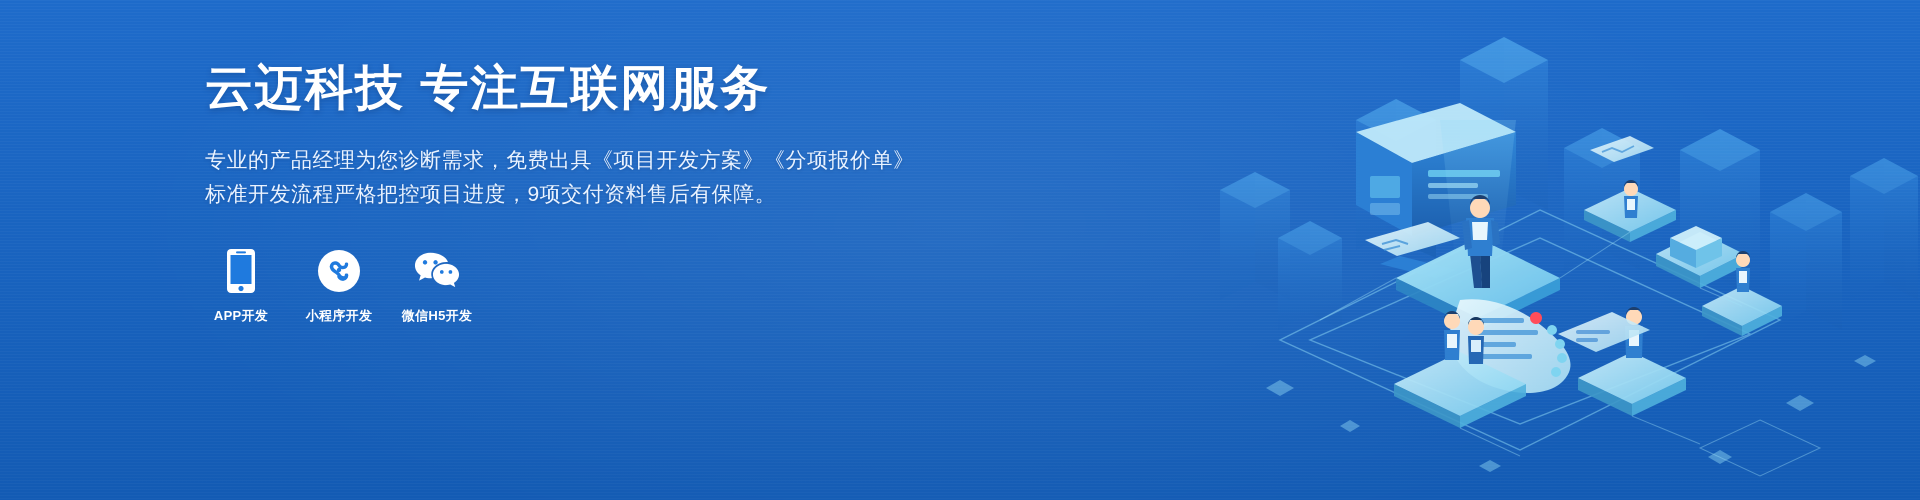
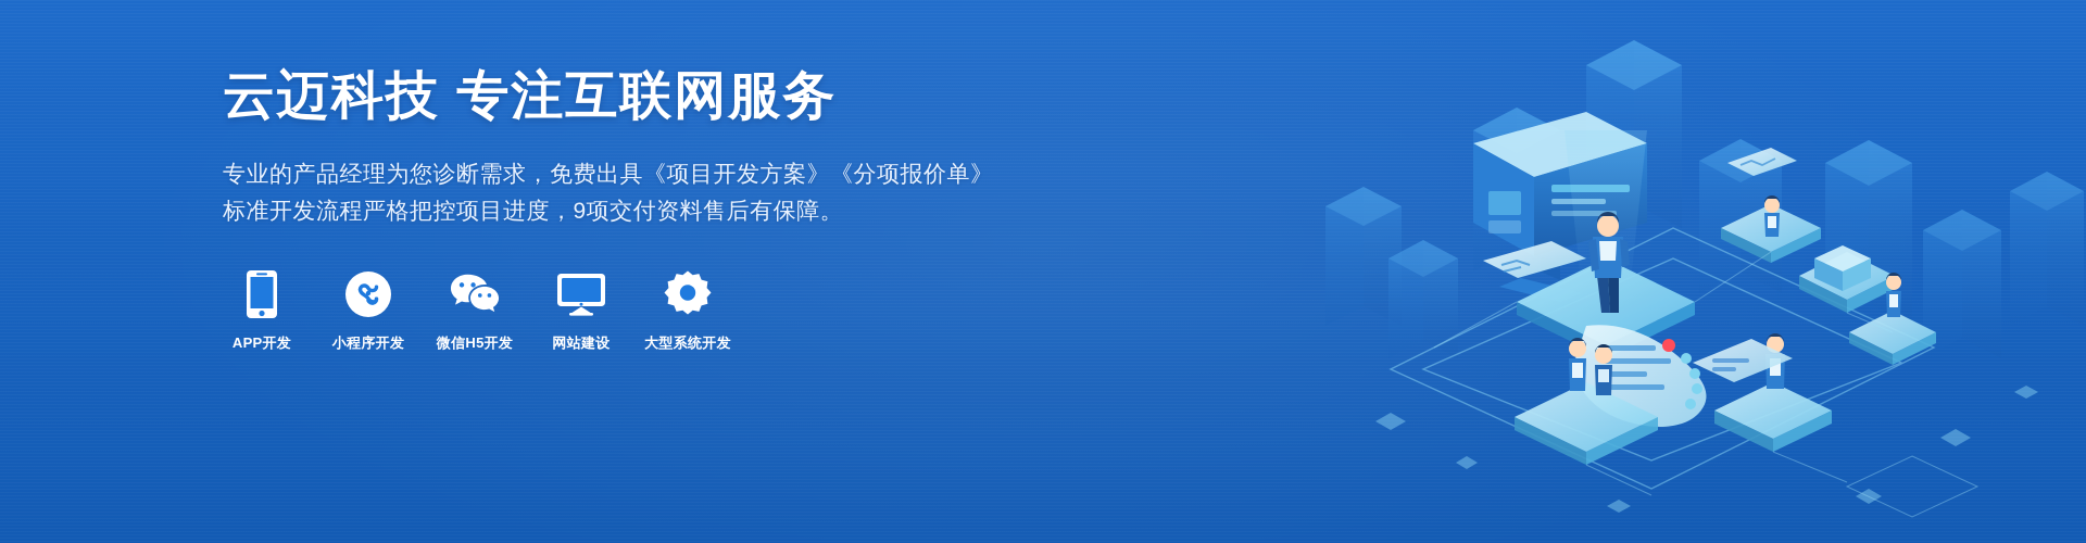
  云迈科技 专注互联网服务
  专业的产品经理为您诊断需求，免费出具《项目开发方案》《分项报价单》
  标准开发流程严格把控项目进度，9项交付资料售后有保障。
  APP开发
  小程序开发
  微信H5开发
+ 网站建设
+ 大型系统开发
